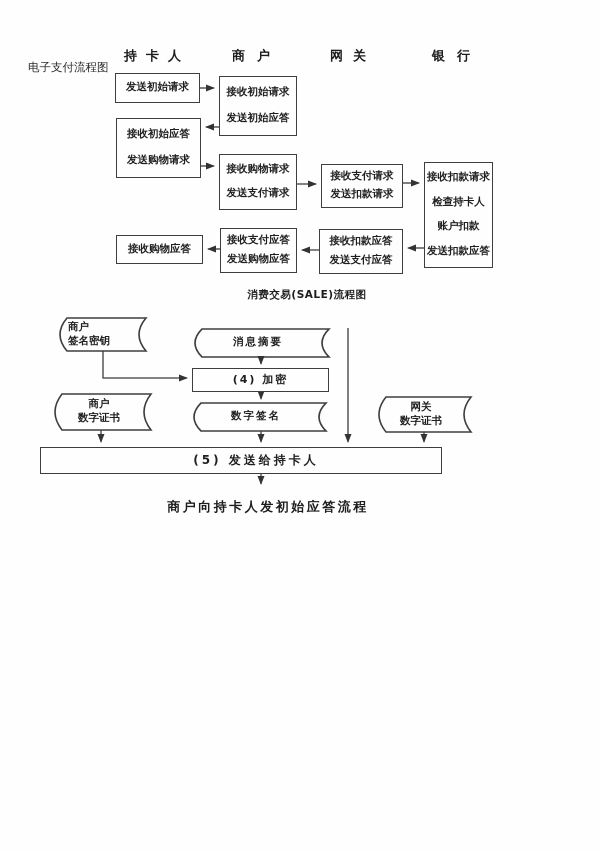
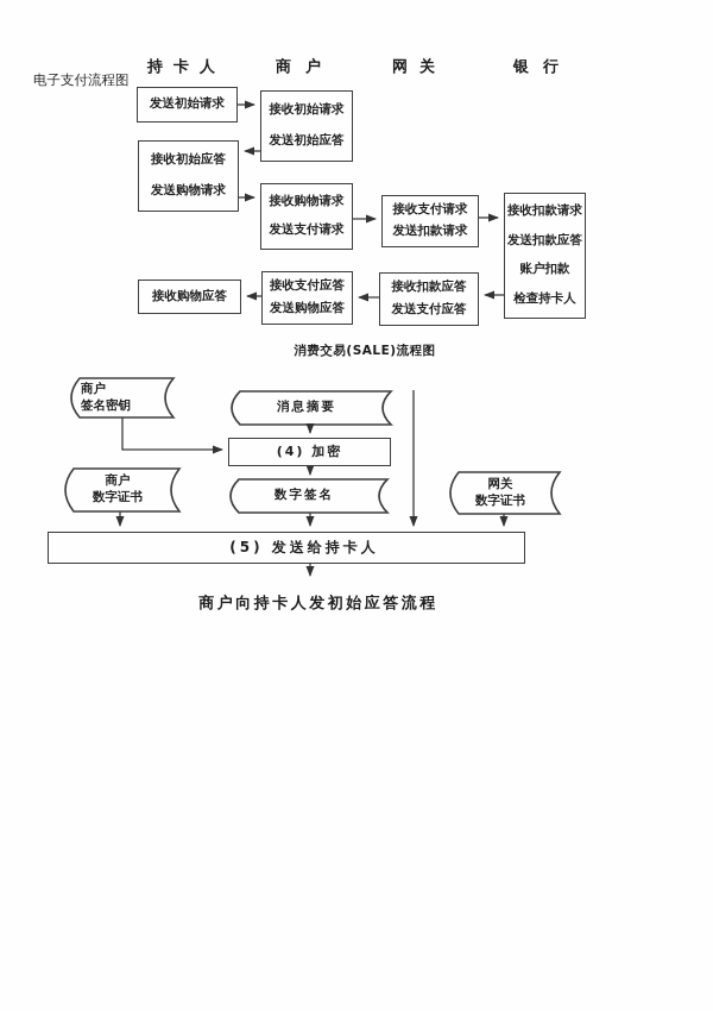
  电子支付流程图
  持卡人
  商户
  网关
  银行
  发送初始请求
  接收初始请求
  发送初始应答
  接收初始应答
  发送购物请求
  接收购物请求
  发送支付请求
  接收支付请求
  发送扣款请求
  接收扣款请求
- 检查持卡人
+ 发送扣款应答
  账户扣款
- 发送扣款应答
+ 检查持卡人
  接收扣款应答
  发送支付应答
  接收支付应答
  发送购物应答
  接收购物应答
  消费交易(SALE)流程图
  商户
  签名密钥
  消息摘要
  (4) 加密
  数字签名
  商户
  数字证书
  网关
  数字证书
  (5) 发送给持卡人
  商户向持卡人发初始应答流程
